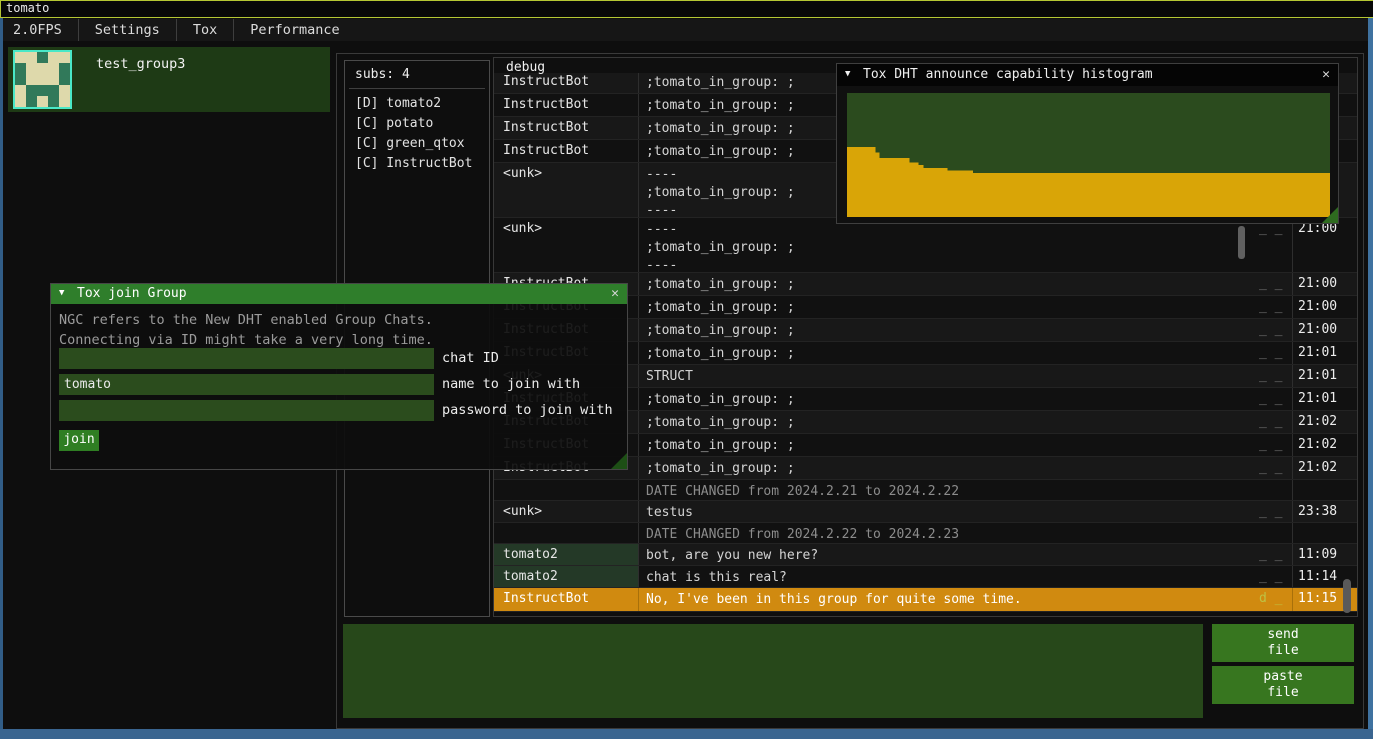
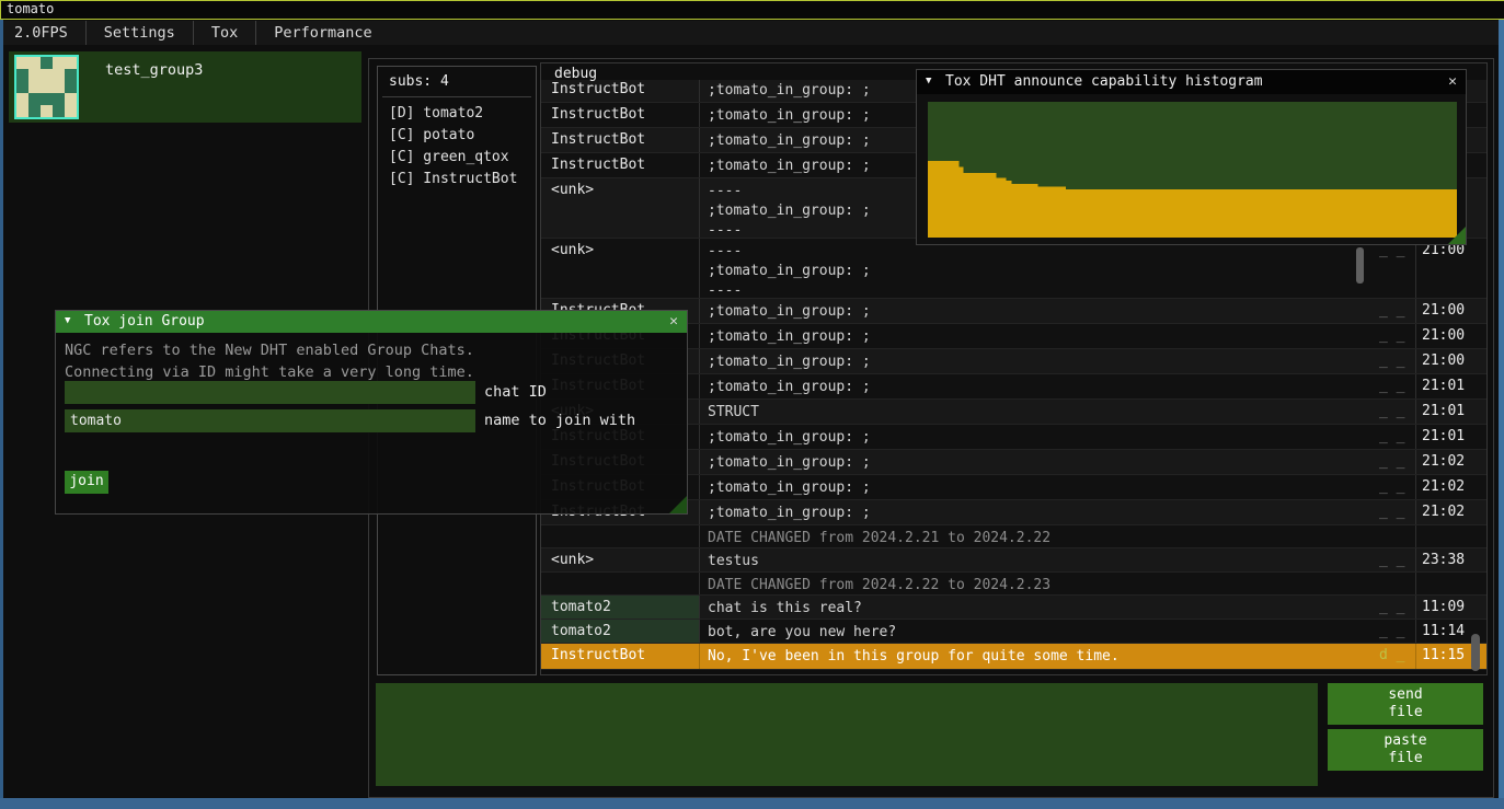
  tomato
  2.0FPS
  Settings
  Tox
  Performance
  test_group3
  subs: 4
  [D] tomato2
  [C] potato
  [C] green_qtox
  [C] InstructBot
  InstructBot
  ;tomato_in_group: ;
  InstructBot
  ;tomato_in_group: ;
  InstructBot
  ;tomato_in_group: ;
  InstructBot
  ;tomato_in_group: ;
  <unk>
  ----
  ;tomato_in_group: ;
  ----
  <unk>
  ----
  ;tomato_in_group: ;
  ----
  _ _
  21:00
  ;tomato_in_group: ;
  _ _
  21:00
  ;tomato_in_group: ;
  _ _
  21:00
  ;tomato_in_group: ;
  _ _
  21:00
  ;tomato_in_group: ;
  _ _
  21:01
  STRUCT
  _ _
  21:01
  ;tomato_in_group: ;
  _ _
  21:01
  ;tomato_in_group: ;
  _ _
  21:02
  ;tomato_in_group: ;
  _ _
  21:02
  ;tomato_in_group: ;
  _ _
  21:02
  DATE CHANGED from 2024.2.21 to 2024.2.22
  <unk>
  testus
  _ _
  23:38
  DATE CHANGED from 2024.2.22 to 2024.2.23
  tomato2
- bot, are you new here?
+ chat is this real?
  _ _
  11:09
  tomato2
- chat is this real?
+ bot, are you new here?
  _ _
  11:14
  InstructBot
  No, I've been in this group for quite some time.
  d _
  11:15
  debug
  ▼
  Tox join Group
  ✕
  NGC refers to the New DHT enabled Group Chats.
  Connecting via ID might take a very long time.
  chat ID
  tomato
  name to join with
- password to join with
  join
  ▼
  Tox DHT announce capability histogram
  ✕
  send
  file
  paste
  file
